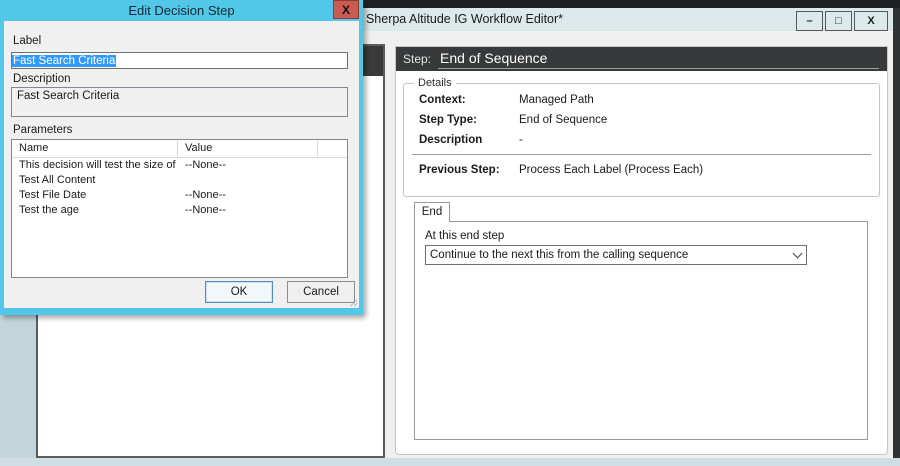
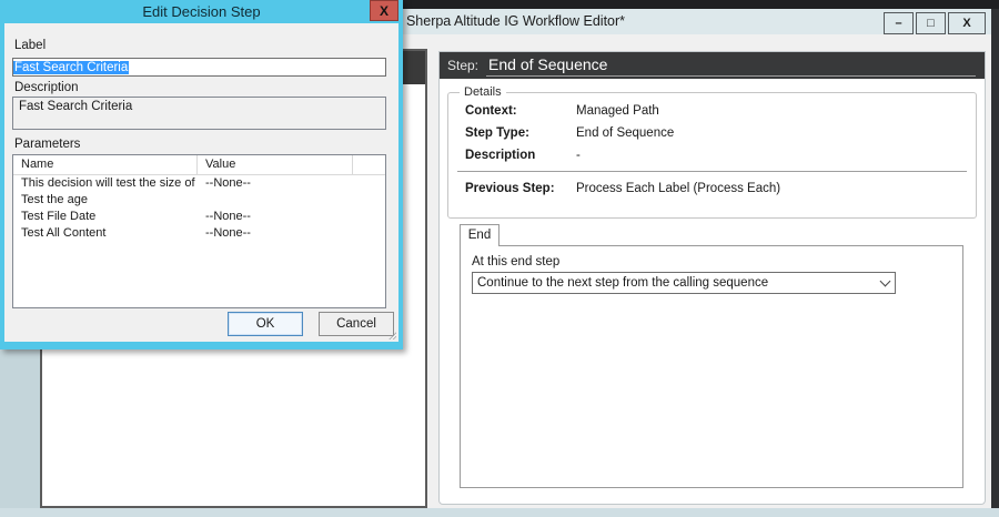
  Sherpa Altitude IG Workflow Editor*
  –
  □
  X
  Step:
  End of Sequence
  Details
  Context:
  Managed Path
  Step Type:
  End of Sequence
  Description
  -
  Previous Step:
  Process Each Label (Process Each)
  End
  At this end step
- Continue to the next this from the calling sequence
+ Continue to the next step from the calling sequence
  Edit Decision Step
  X
  Label
  Fast Search Criteria
  Description
  Fast Search Criteria
  Parameters
  Name
  Value
  This decision will test the size of
  --None--
- Test All Content
+ Test the age
  Test File Date
  --None--
- Test the age
+ Test All Content
  --None--
  OK
  Cancel
